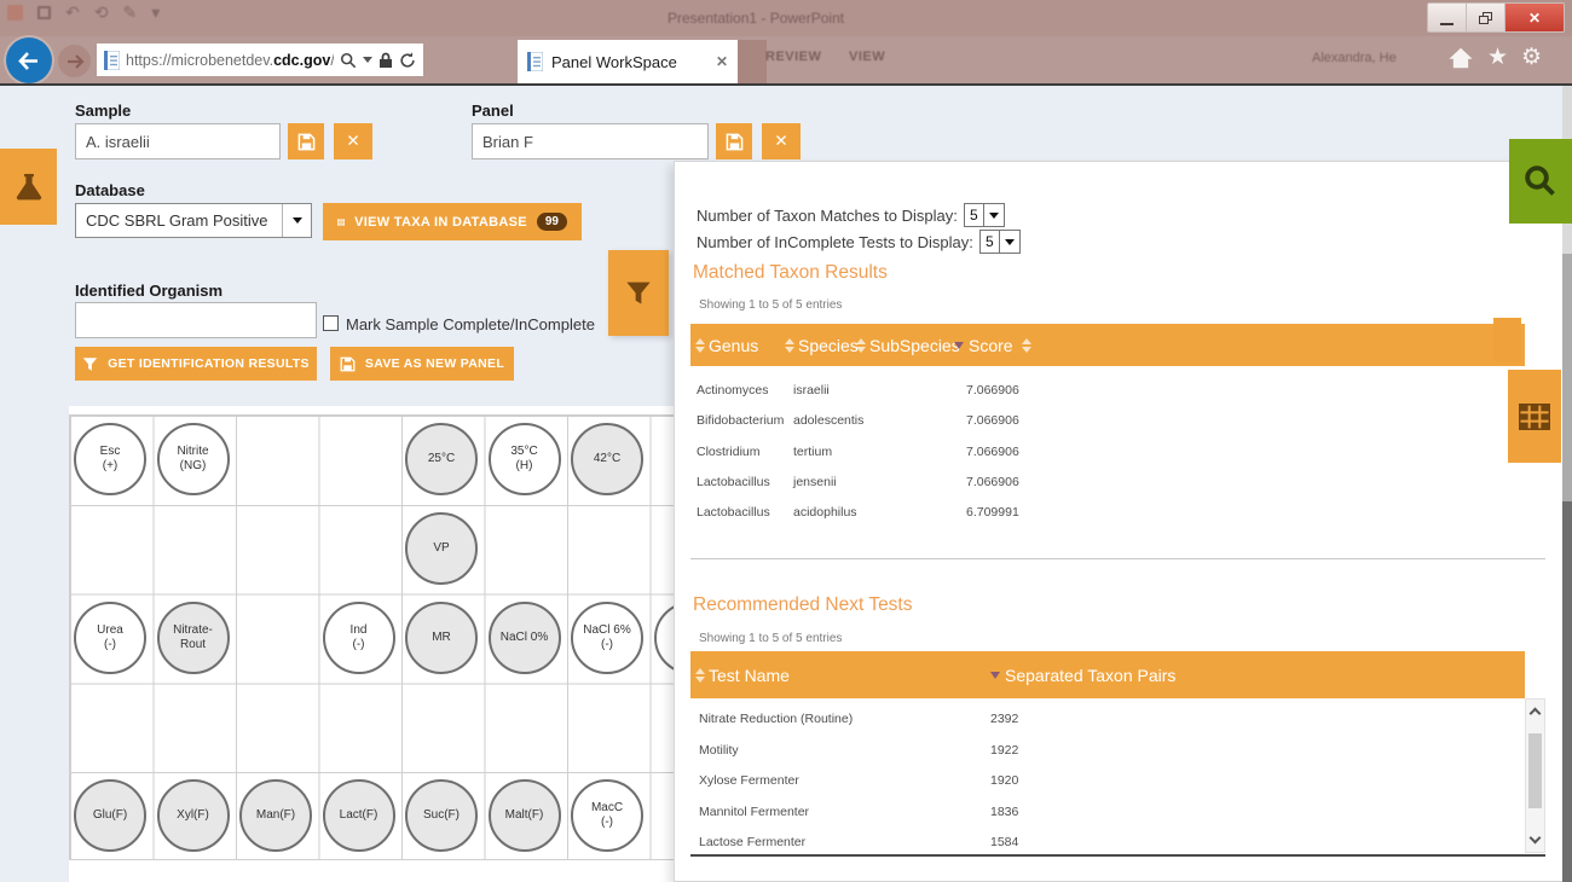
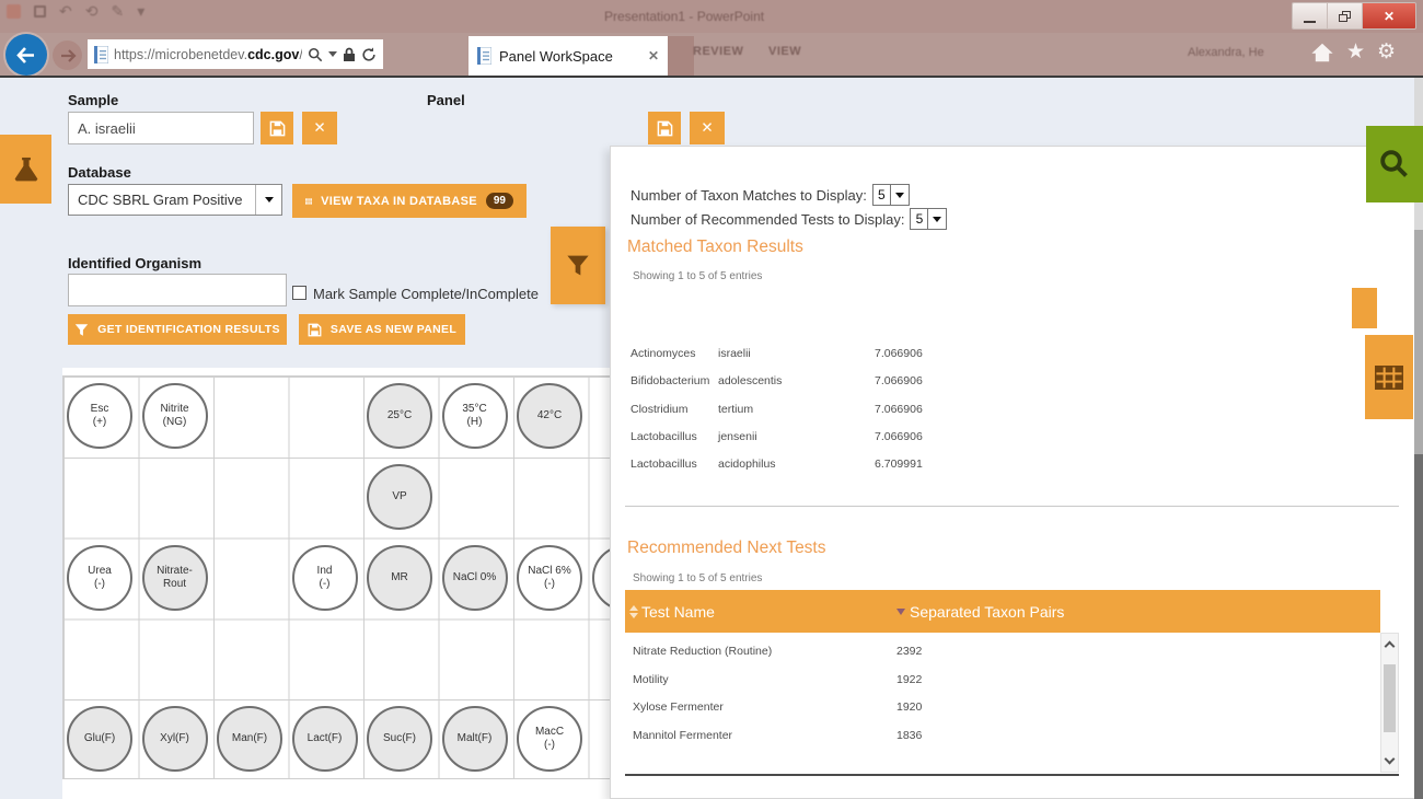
  ↶
  ⟲
  ✎
  ▾
  Presentation1 - PowerPoint
  ✕
  https://microbenetdev.cdc.gov/
  Panel WorkSpace
  ✕
  REVIEW
  VIEW
  Alexandra, He
  ★
  ⚙
  Sample
  A. israelii
  ✕
  Panel
- Brian F
  ✕
  Database
  CDC SBRL Gram Positive
  VIEW TAXA IN DATABASE
  99
  Identified Organism
  Mark Sample Complete/InComplete
  GET IDENTIFICATION RESULTS
  SAVE AS NEW PANEL
  Esc
  (+)
  Nitrite
  (NG)
  25°C
  35°C
  (H)
  42°C
  VP
  Urea
  (-)
  Nitrate-
  Rout
  Ind
  (-)
  MR
  NaCl 0%
  NaCl 6%
  (-)
  Glu(F)
  Xyl(F)
  Man(F)
  Lact(F)
  Suc(F)
  Malt(F)
  MacC
  (-)
  Number of Taxon Matches to Display:
  5
- Number of InComplete Tests to Display:
+ Number of Recommended Tests to Display:
  5
  Matched Taxon Results
  Showing 1 to 5 of 5 entries
- Genus
- Species
- SubSpecies
- Score
  Actinomyces
  israelii
  7.066906
  Bifidobacterium
  adolescentis
  7.066906
  Clostridium
  tertium
  7.066906
  Lactobacillus
  jensenii
  7.066906
  Lactobacillus
  acidophilus
  6.709991
  Recommended Next Tests
  Showing 1 to 5 of 5 entries
  Test Name
  Separated Taxon Pairs
  Nitrate Reduction (Routine)
  2392
  Motility
  1922
  Xylose Fermenter
  1920
  Mannitol Fermenter
  1836
- Lactose Fermenter
- 1584
